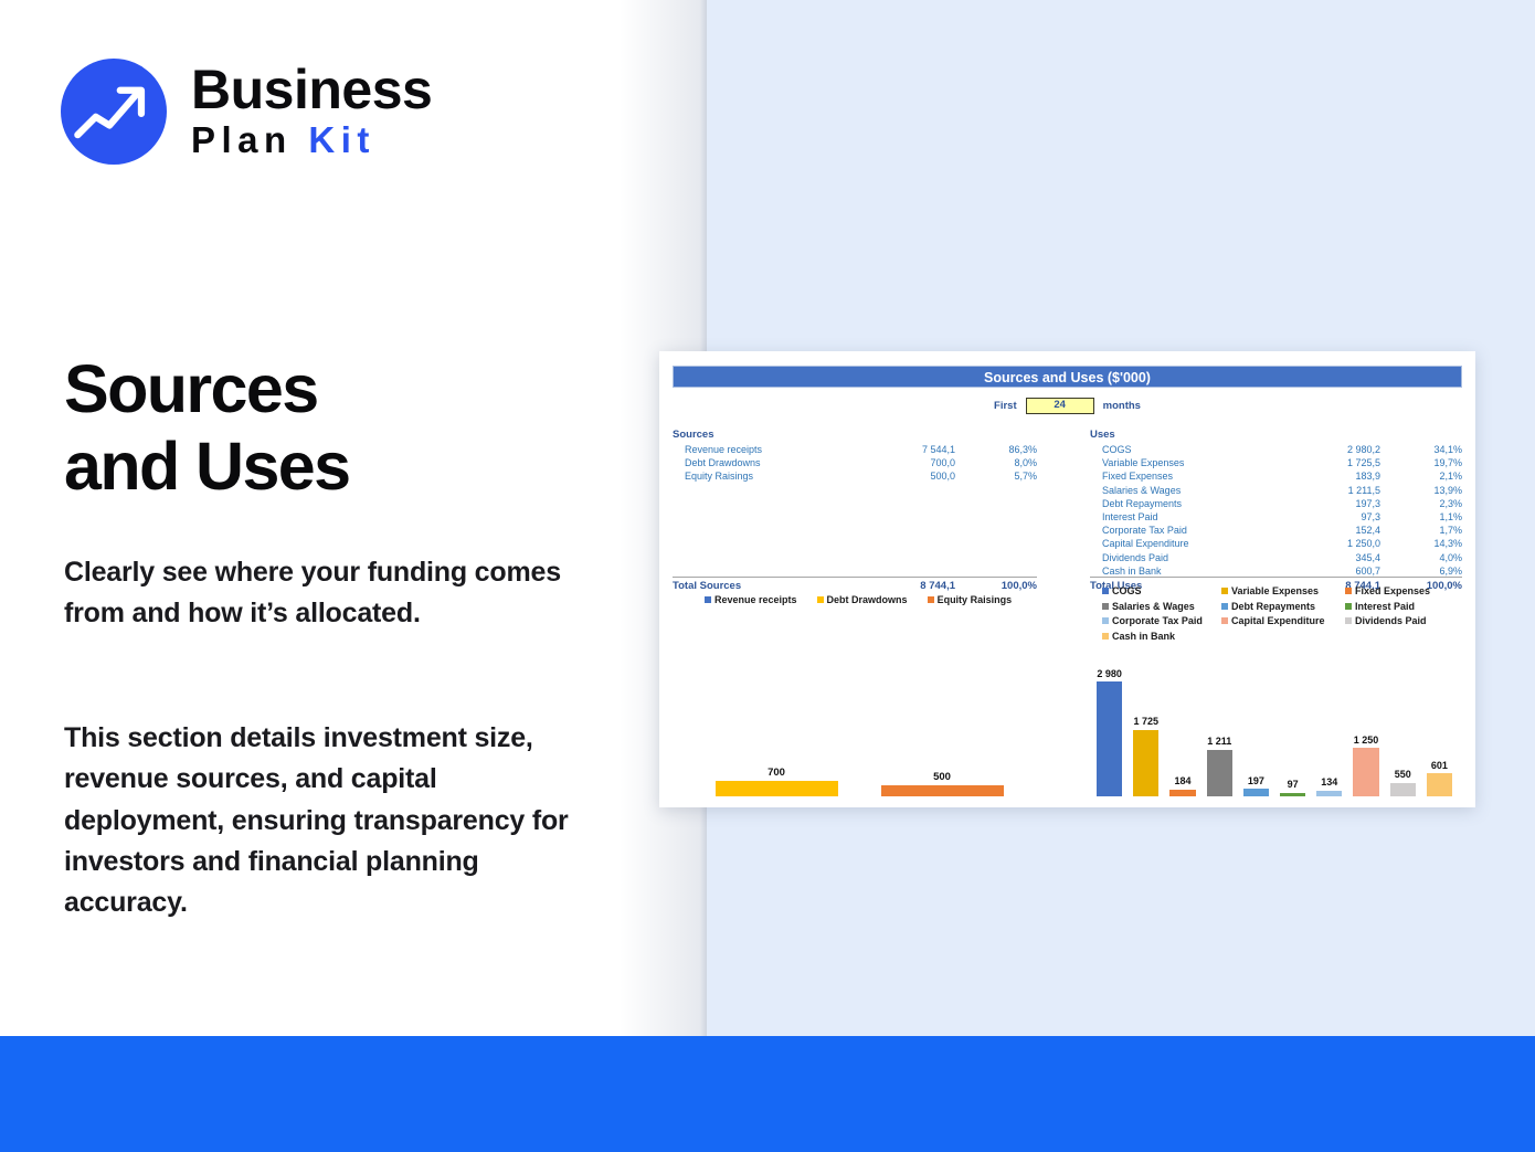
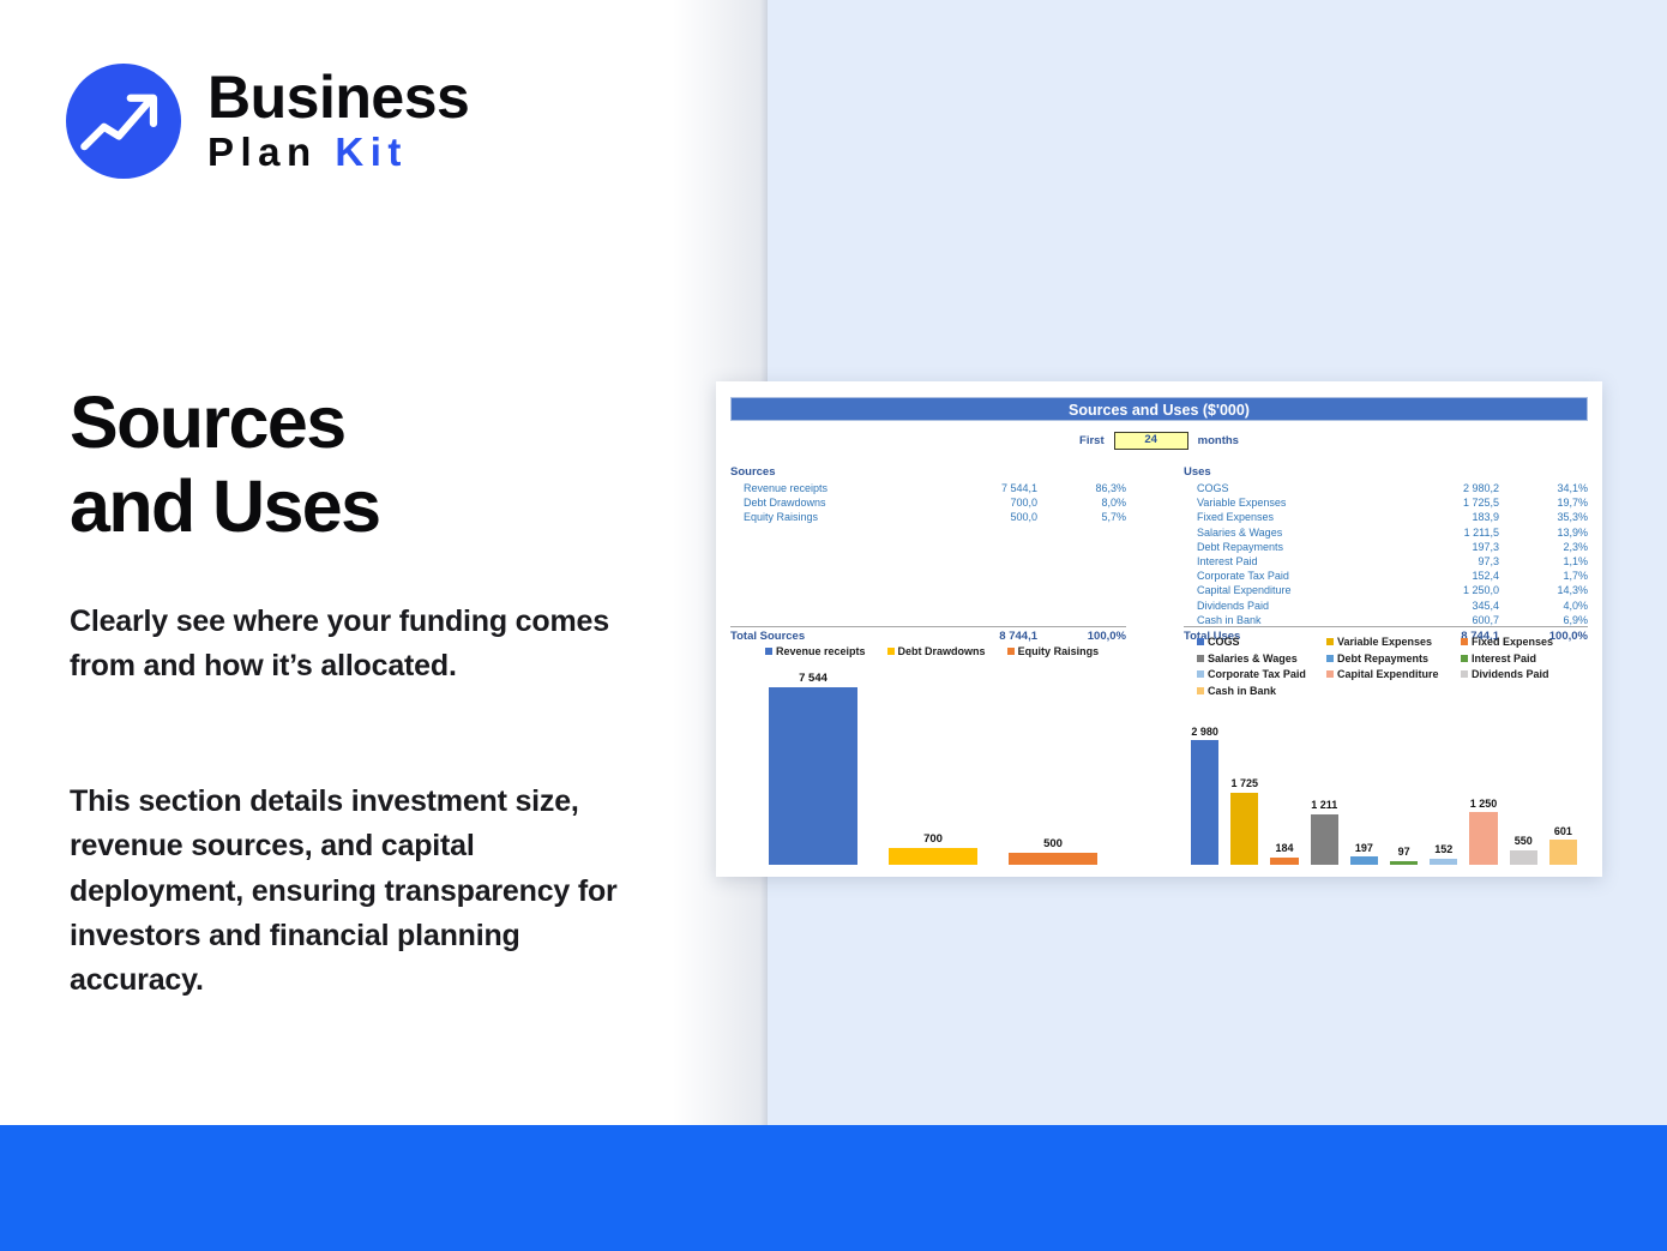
  Business
  Plan Kit
  Sources
  and Uses
  Clearly see where your funding comes from and how it’s allocated.
  This section details investment size, revenue sources, and capital deployment, ensuring transparency for investors and financial planning accuracy.
  Sources and Uses ($'000)
  First
  24
  months
  Sources
  Revenue receipts	7 544,1	86,3%
  Debt Drawdowns	700,0	8,0%
  Equity Raisings	500,0	5,7%
  Total Sources	8 744,1	100,0%
  Uses
  COGS	2 980,2	34,1%
  Variable Expenses	1 725,5	19,7%
- Fixed Expenses	183,9	2,1%
+ Fixed Expenses	183,9	35,3%
  Salaries & Wages	1 211,5	13,9%
  Debt Repayments	197,3	2,3%
  Interest Paid	97,3	1,1%
  Corporate Tax Paid	152,4	1,7%
  Capital Expenditure	1 250,0	14,3%
  Dividends Paid	345,4	4,0%
  Cash in Bank	600,7	6,9%
  Total Uses	8 744,1	100,0%
  Revenue receipts
  Debt Drawdowns
  Equity Raisings
  COGS
  Variable Expenses
  Fixed Expenses
  Salaries & Wages
  Debt Repayments
  Interest Paid
  Corporate Tax Paid
  Capital Expenditure
  Dividends Paid
  Cash in Bank
+ 7 544
  700
  500
  2 980
  1 725
  184
  1 211
  197
  97
- 134
+ 152
  1 250
  550
  601
